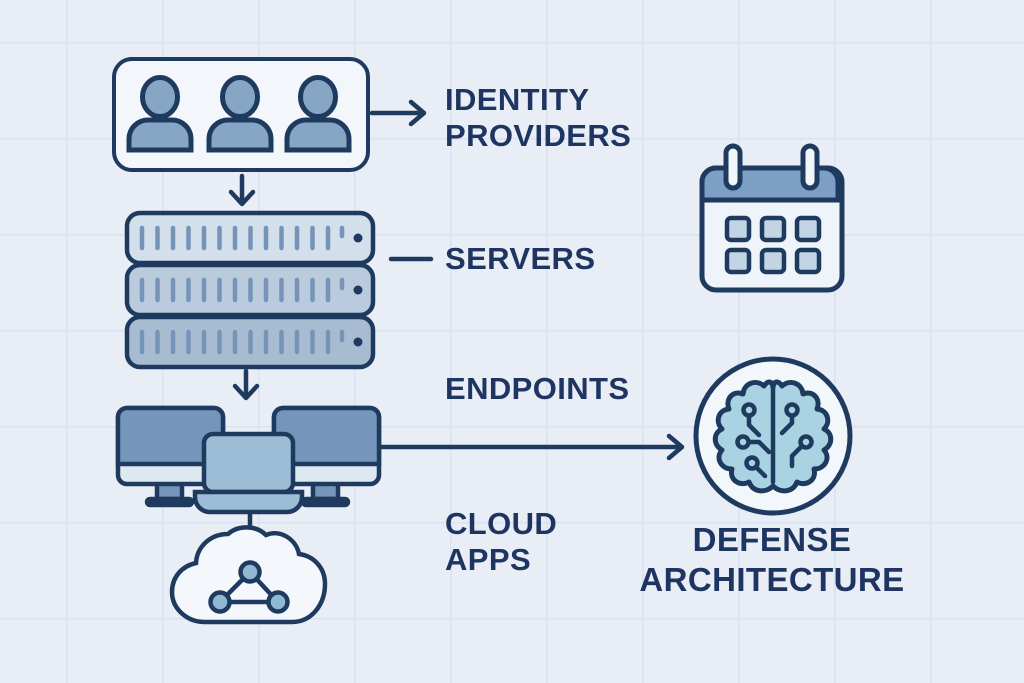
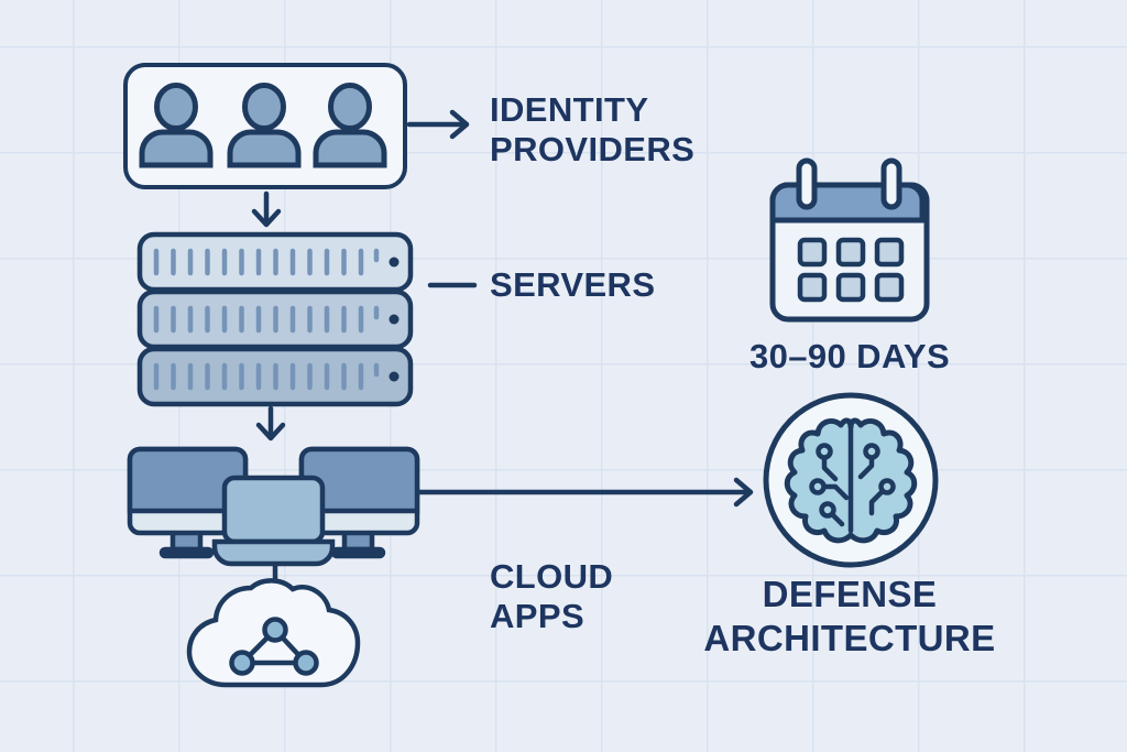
  IDENTITY
  PROVIDERS
  SERVERS
- ENDPOINTS
  CLOUD
  APPS
+ 30–90 DAYS
  DEFENSE
  ARCHITECTURE
